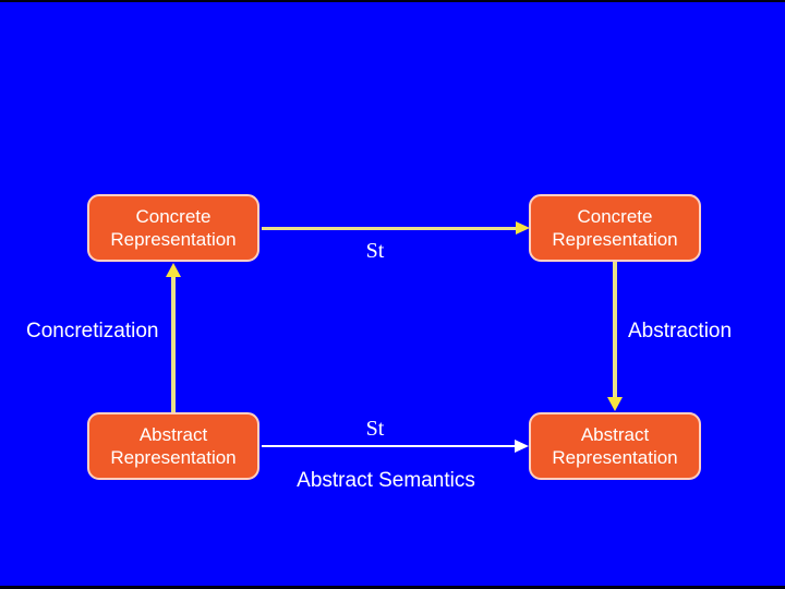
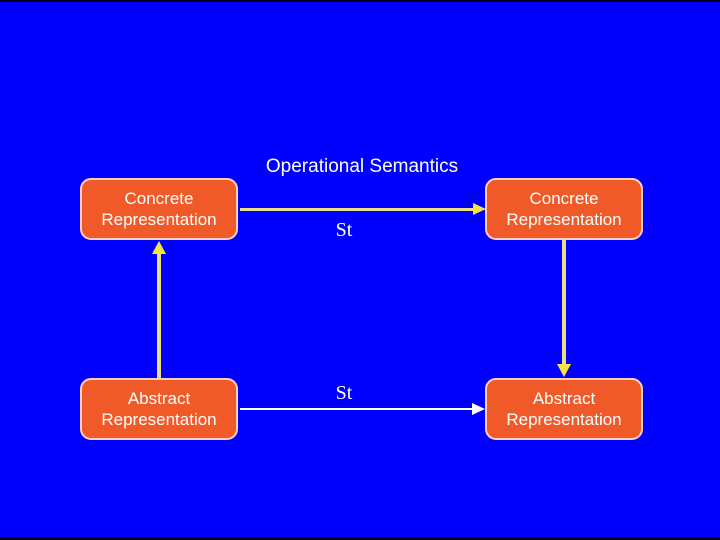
+ Operational Semantics
  Concrete Representation
  Concrete Representation
  Abstract Representation
  Abstract Representation
  St
  St
- Abstract Semantics
- Concretization
- Abstraction
